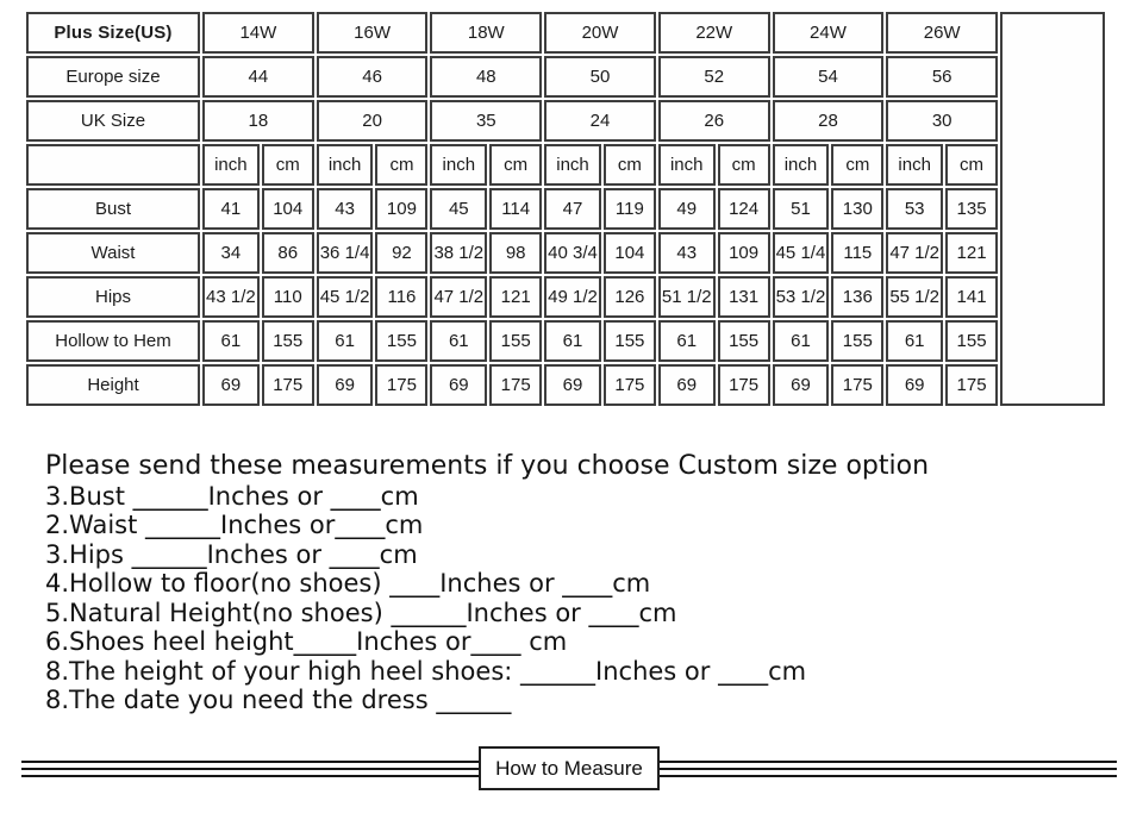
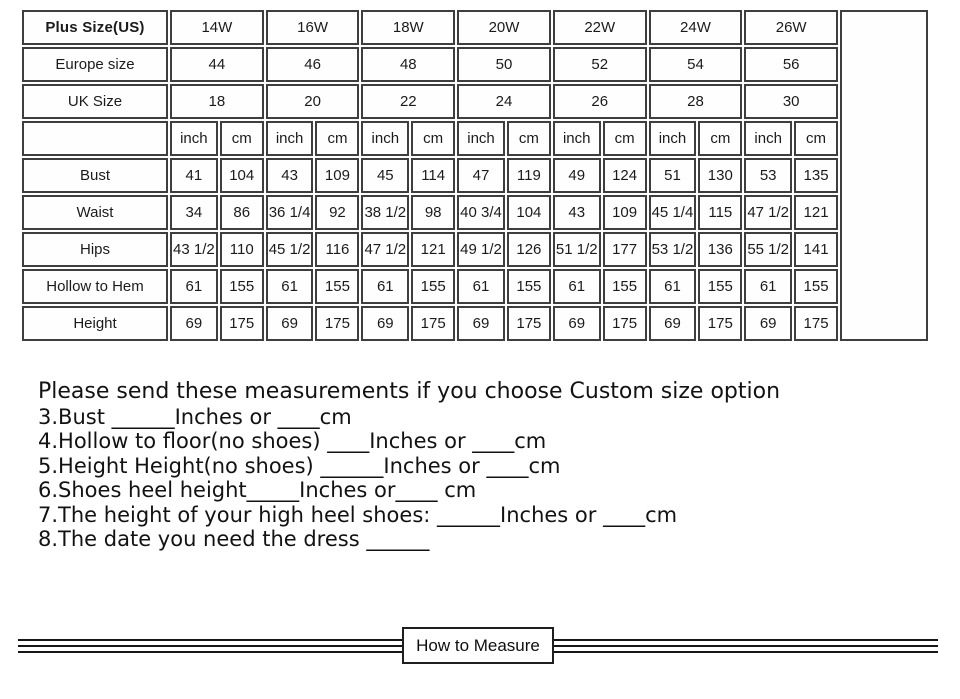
  Plus Size(US)	14W	16W	18W	20W	22W	24W	26W
  Europe size	44	46	48	50	52	54	56
- UK Size	18	20	35	24	26	28	30
+ UK Size	18	20	22	24	26	28	30
  	inch	cm	inch	cm	inch	cm	inch	cm	inch	cm	inch	cm	inch	cm
  Bust	41	104	43	109	45	114	47	119	49	124	51	130	53	135
  Waist	34	86	36 1/4	92	38 1/2	98	40 3/4	104	43	109	45 1/4	115	47 1/2	121
- Hips	43 1/2	110	45 1/2	116	47 1/2	121	49 1/2	126	51 1/2	131	53 1/2	136	55 1/2	141
+ Hips	43 1/2	110	45 1/2	116	47 1/2	121	49 1/2	126	51 1/2	177	53 1/2	136	55 1/2	141
  Hollow to Hem	61	155	61	155	61	155	61	155	61	155	61	155	61	155
  Height	69	175	69	175	69	175	69	175	69	175	69	175	69	175
  Please send these measurements if you choose Custom size option
  3.Bust ______Inches or ____cm
- 2.Waist ______Inches or____cm
- 3.Hips ______Inches or ____cm
  4.Hollow to floor(no shoes) ____Inches or ____cm
- 5.Natural Height(no shoes) ______Inches or ____cm
+ 5.Height Height(no shoes) ______Inches or ____cm
  6.Shoes heel height_____Inches or____ cm
- 8.The height of your high heel shoes: ______Inches or ____cm
+ 7.The height of your high heel shoes: ______Inches or ____cm
  8.The date you need the dress ______
  How to Measure
